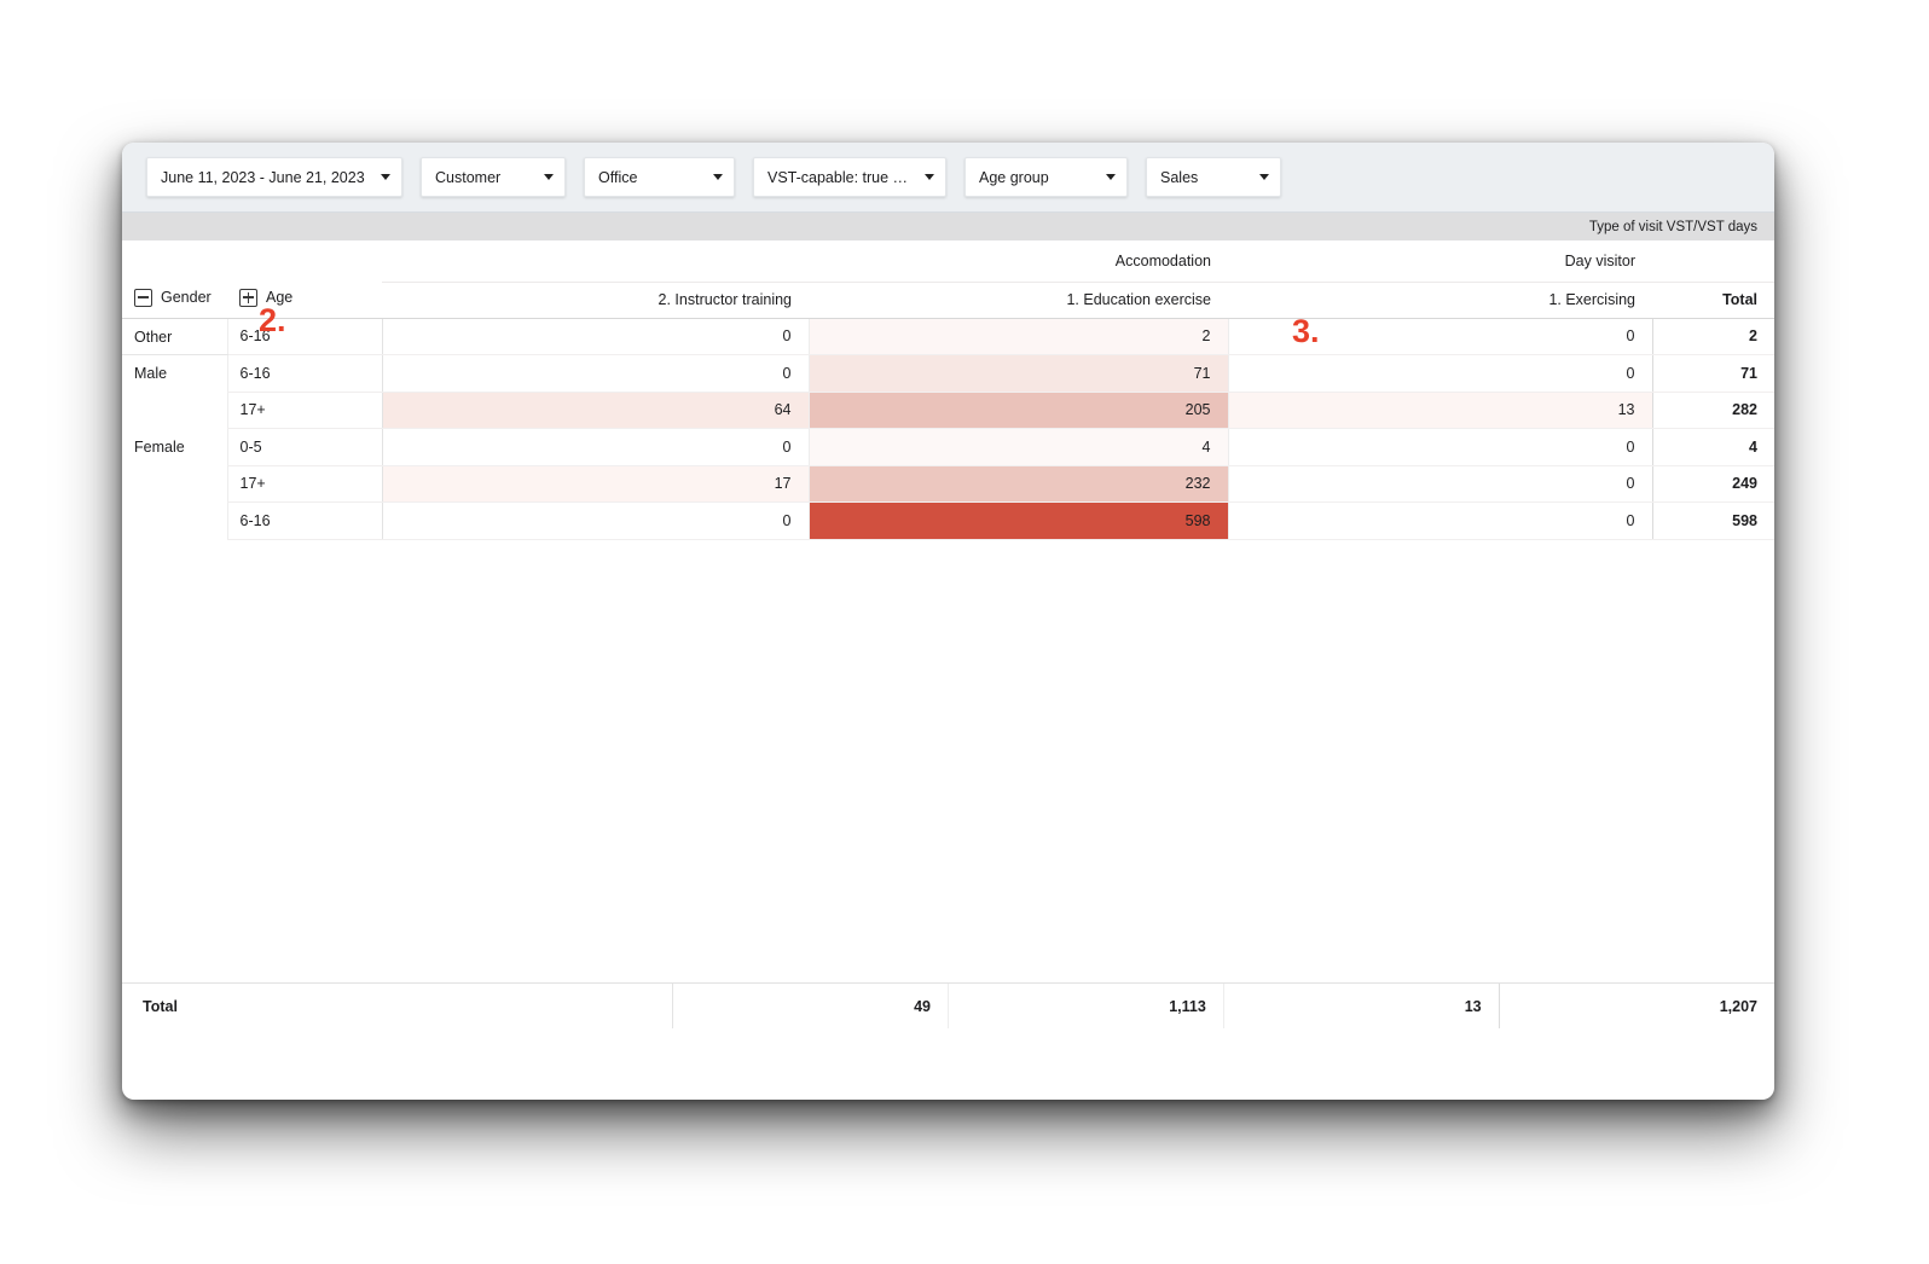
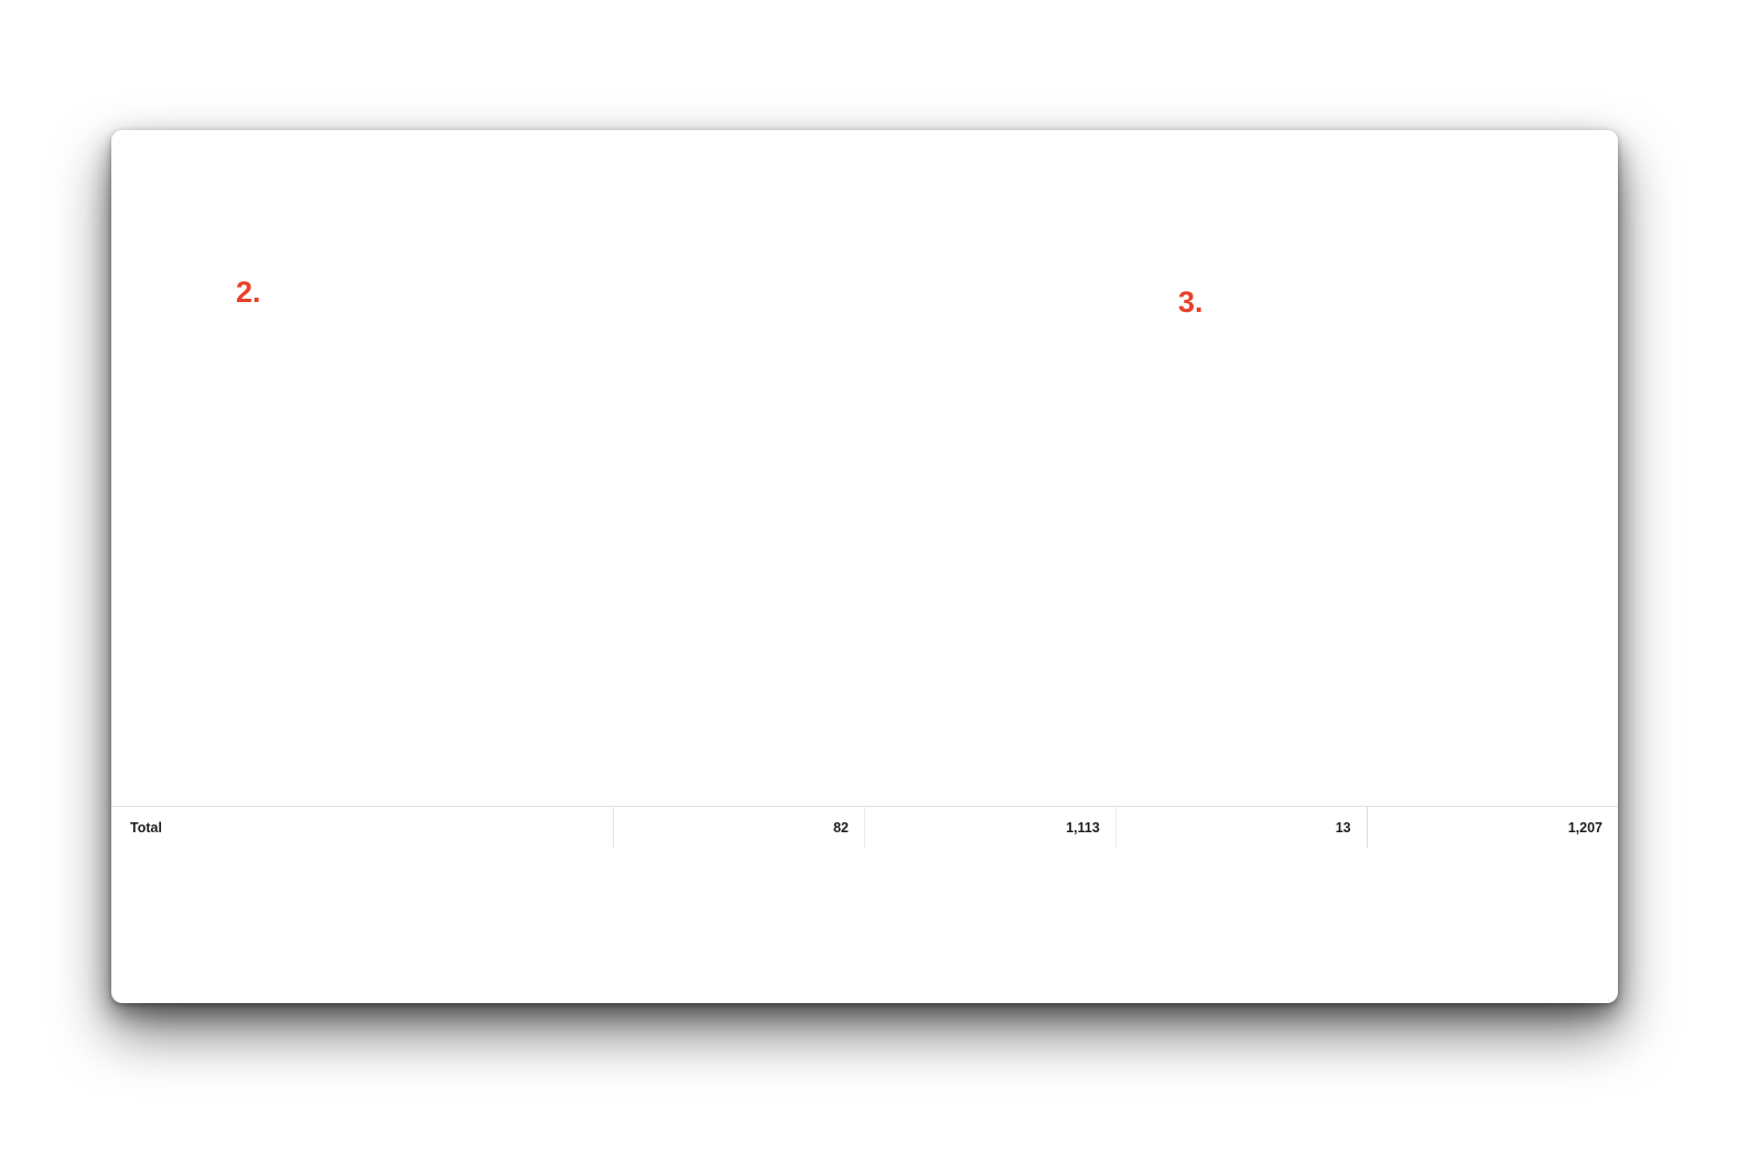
- June 11, 2023 - June 21, 2023
- Customer
- Office
- VST-capable: true (1)
- Age group
- Sales
- Type of visit VST/VST days
- 		Accomodation	Day visitor
- Gender	Age	2. Instructor training	1. Education exercise	1. Exercising	Total
- Other	6-16	0	2	0	2
- Male	6-16	0	71	0	71
- 17+	64	205	13	282
- Female	0-5	0	4	0	4
- 17+	17	232	0	249
- 6-16	0	598	0	598
- Total	49	1,113	13	1,207
+ Total	82	1,113	13	1,207
  2.
  3.
